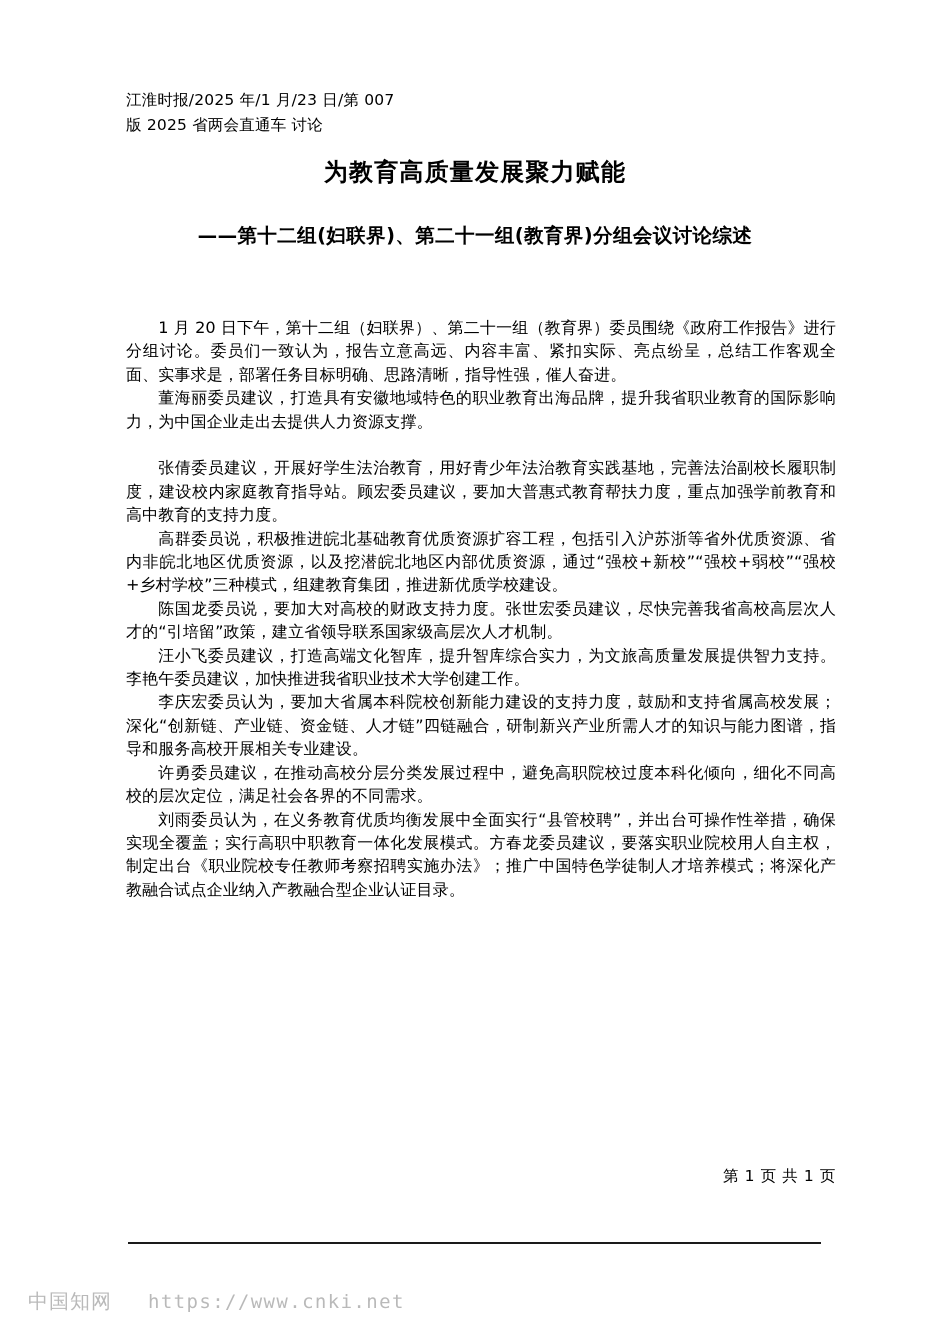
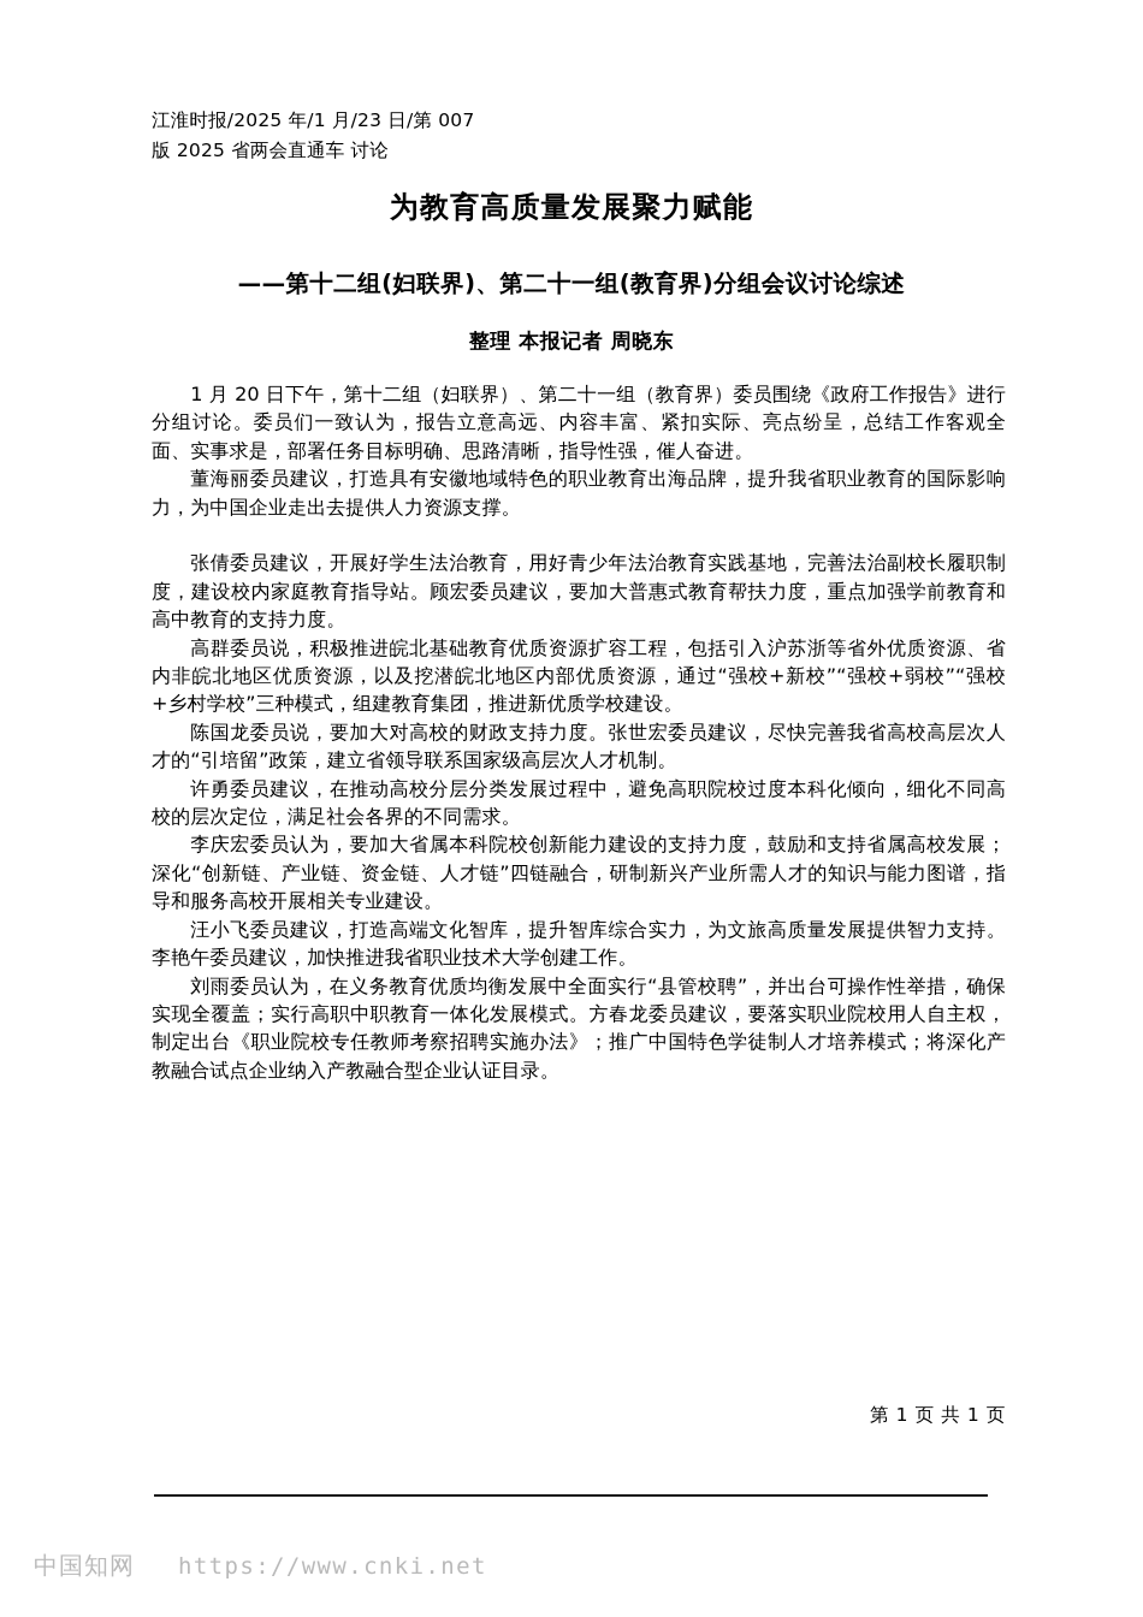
  江淮时报/2025 年/1 月/23 日/第 007
  版 2025 省两会直通车 讨论
  为教育高质量发展聚力赋能
  ——第十二组(妇联界)、第二十一组(教育界)分组会议讨论综述
+ 整理 本报记者 周晓东
  1 月 20 日下午，第十二组（妇联界）、第二十一组（教育界）委员围绕《政府工作报告》进行分组讨论。委员们一致认为，报告立意高远、内容丰富、紧扣实际、亮点纷呈，总结工作客观全面、实事求是，部署任务目标明确、思路清晰，指导性强，催人奋进。
  董海丽委员建议，打造具有安徽地域特色的职业教育出海品牌，提升我省职业教育的国际影响力，为中国企业走出去提供人力资源支撑。
  张倩委员建议，开展好学生法治教育，用好青少年法治教育实践基地，完善法治副校长履职制度，建设校内家庭教育指导站。顾宏委员建议，要加大普惠式教育帮扶力度，重点加强学前教育和高中教育的支持力度。
  高群委员说，积极推进皖北基础教育优质资源扩容工程，包括引入沪苏浙等省外优质资源、省内非皖北地区优质资源，以及挖潜皖北地区内部优质资源，通过“强校+新校”“强校+弱校”“强校+乡村学校”三种模式，组建教育集团，推进新优质学校建设。
  陈国龙委员说，要加大对高校的财政支持力度。张世宏委员建议，尽快完善我省高校高层次人才的“引培留”政策，建立省领导联系国家级高层次人才机制。
- 汪小飞委员建议，打造高端文化智库，提升智库综合实力，为文旅高质量发展提供智力支持。李艳午委员建议，加快推进我省职业技术大学创建工作。
+ 许勇委员建议，在推动高校分层分类发展过程中，避免高职院校过度本科化倾向，细化不同高校的层次定位，满足社会各界的不同需求。
  李庆宏委员认为，要加大省属本科院校创新能力建设的支持力度，鼓励和支持省属高校发展；深化“创新链、产业链、资金链、人才链”四链融合，研制新兴产业所需人才的知识与能力图谱，指导和服务高校开展相关专业建设。
- 许勇委员建议，在推动高校分层分类发展过程中，避免高职院校过度本科化倾向，细化不同高校的层次定位，满足社会各界的不同需求。
+ 汪小飞委员建议，打造高端文化智库，提升智库综合实力，为文旅高质量发展提供智力支持。李艳午委员建议，加快推进我省职业技术大学创建工作。
  刘雨委员认为，在义务教育优质均衡发展中全面实行“县管校聘”，并出台可操作性举措，确保实现全覆盖；实行高职中职教育一体化发展模式。方春龙委员建议，要落实职业院校用人自主权，制定出台《职业院校专任教师考察招聘实施办法》；推广中国特色学徒制人才培养模式；将深化产教融合试点企业纳入产教融合型企业认证目录。
  第 1 页 共 1 页
  中国知网
  https://www.cnki.net
